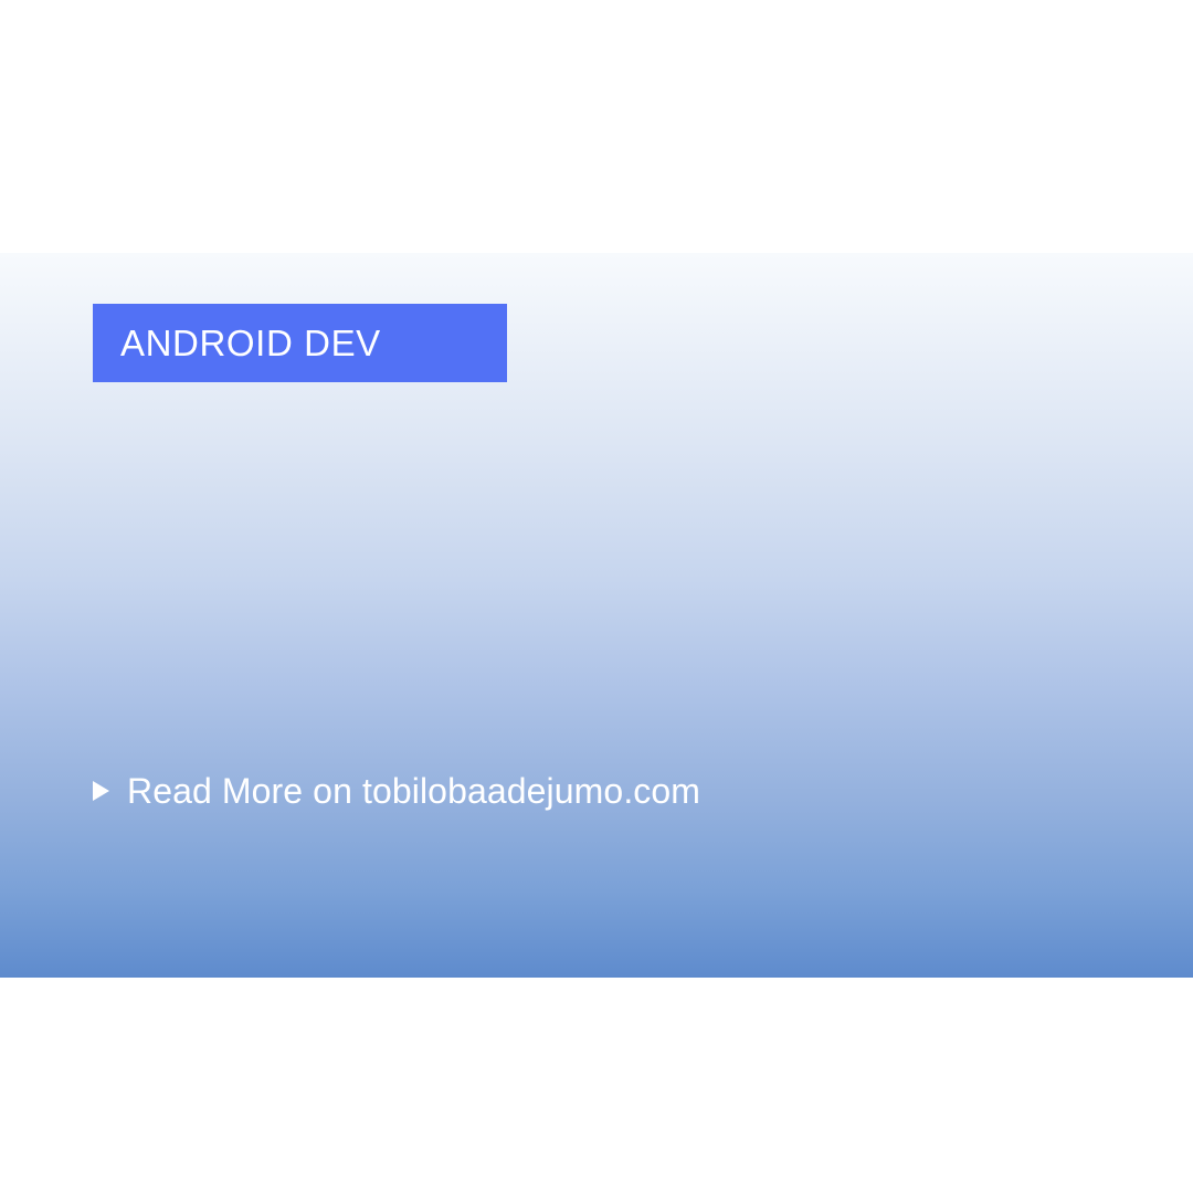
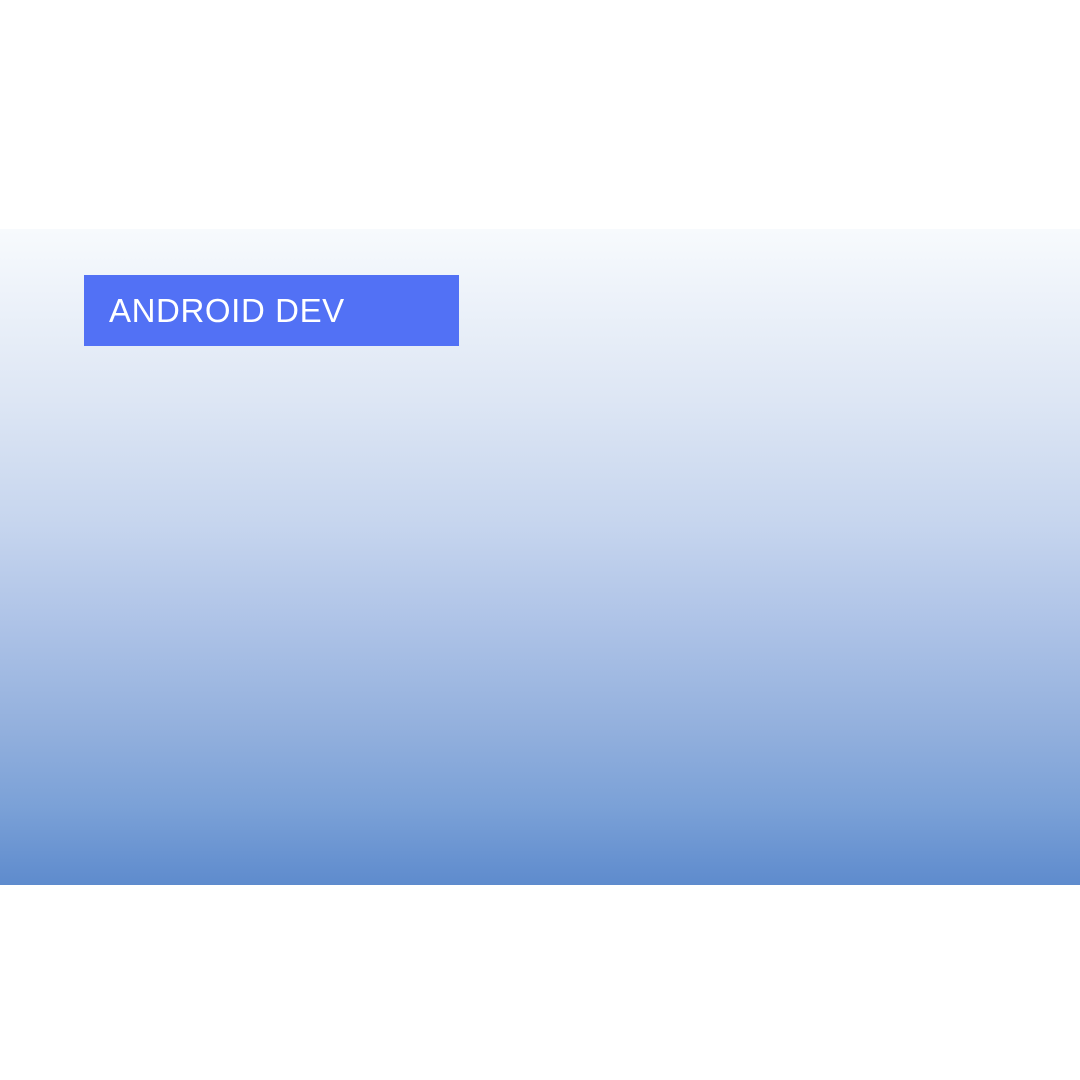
  ANDROID DEV
- Read More on tobilobaadejumo.com
